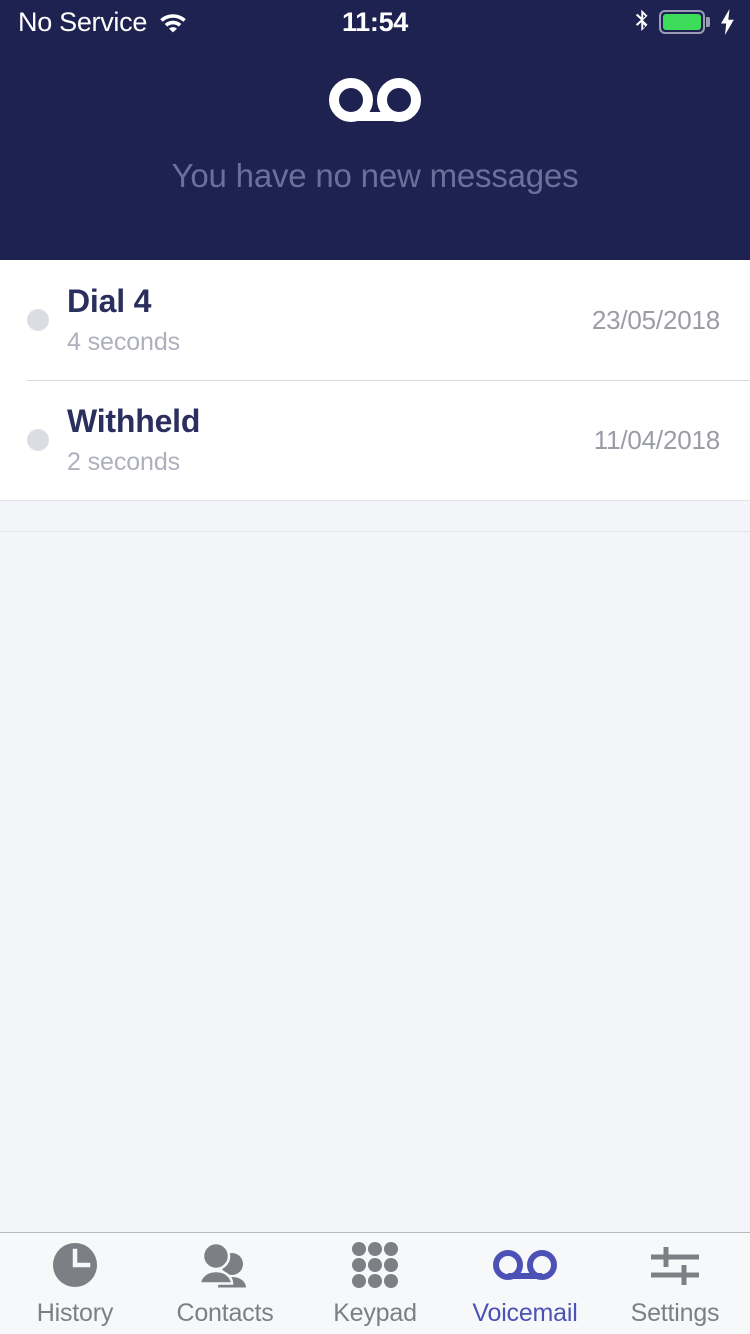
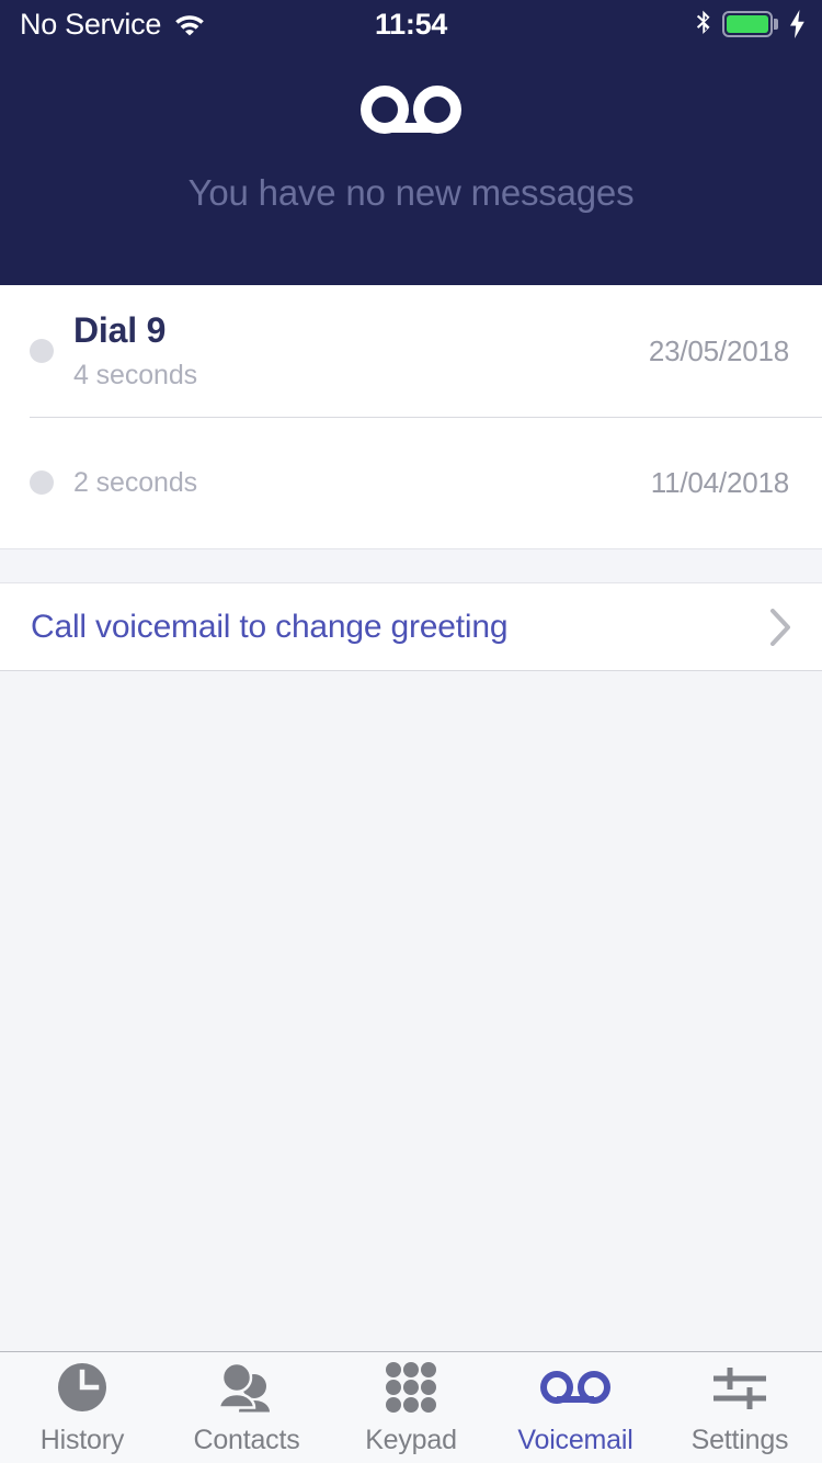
  No Service
  11:54
  You have no new messages
- Dial 4
+ Dial 9
  4 seconds
  23/05/2018
- Withheld
  2 seconds
  11/04/2018
+ Call voicemail to change greeting
  History
  Contacts
  Keypad
  Voicemail
  Settings
